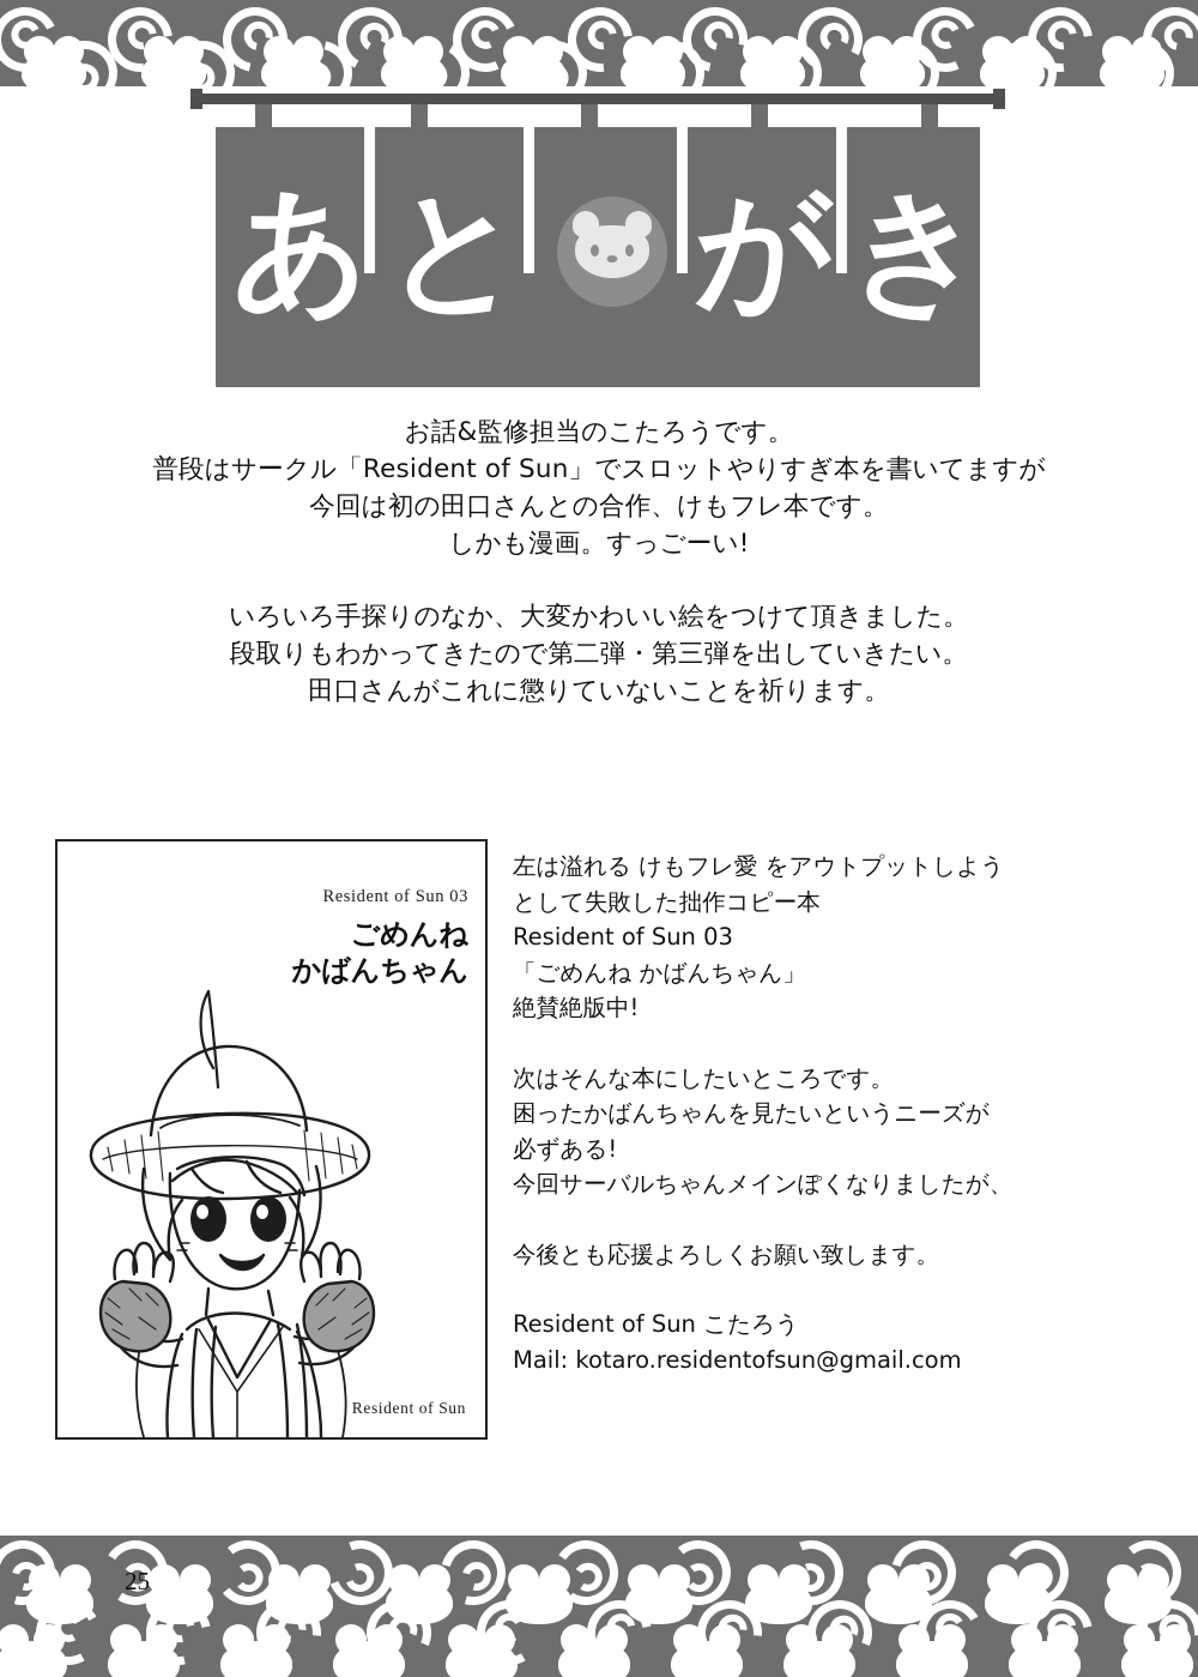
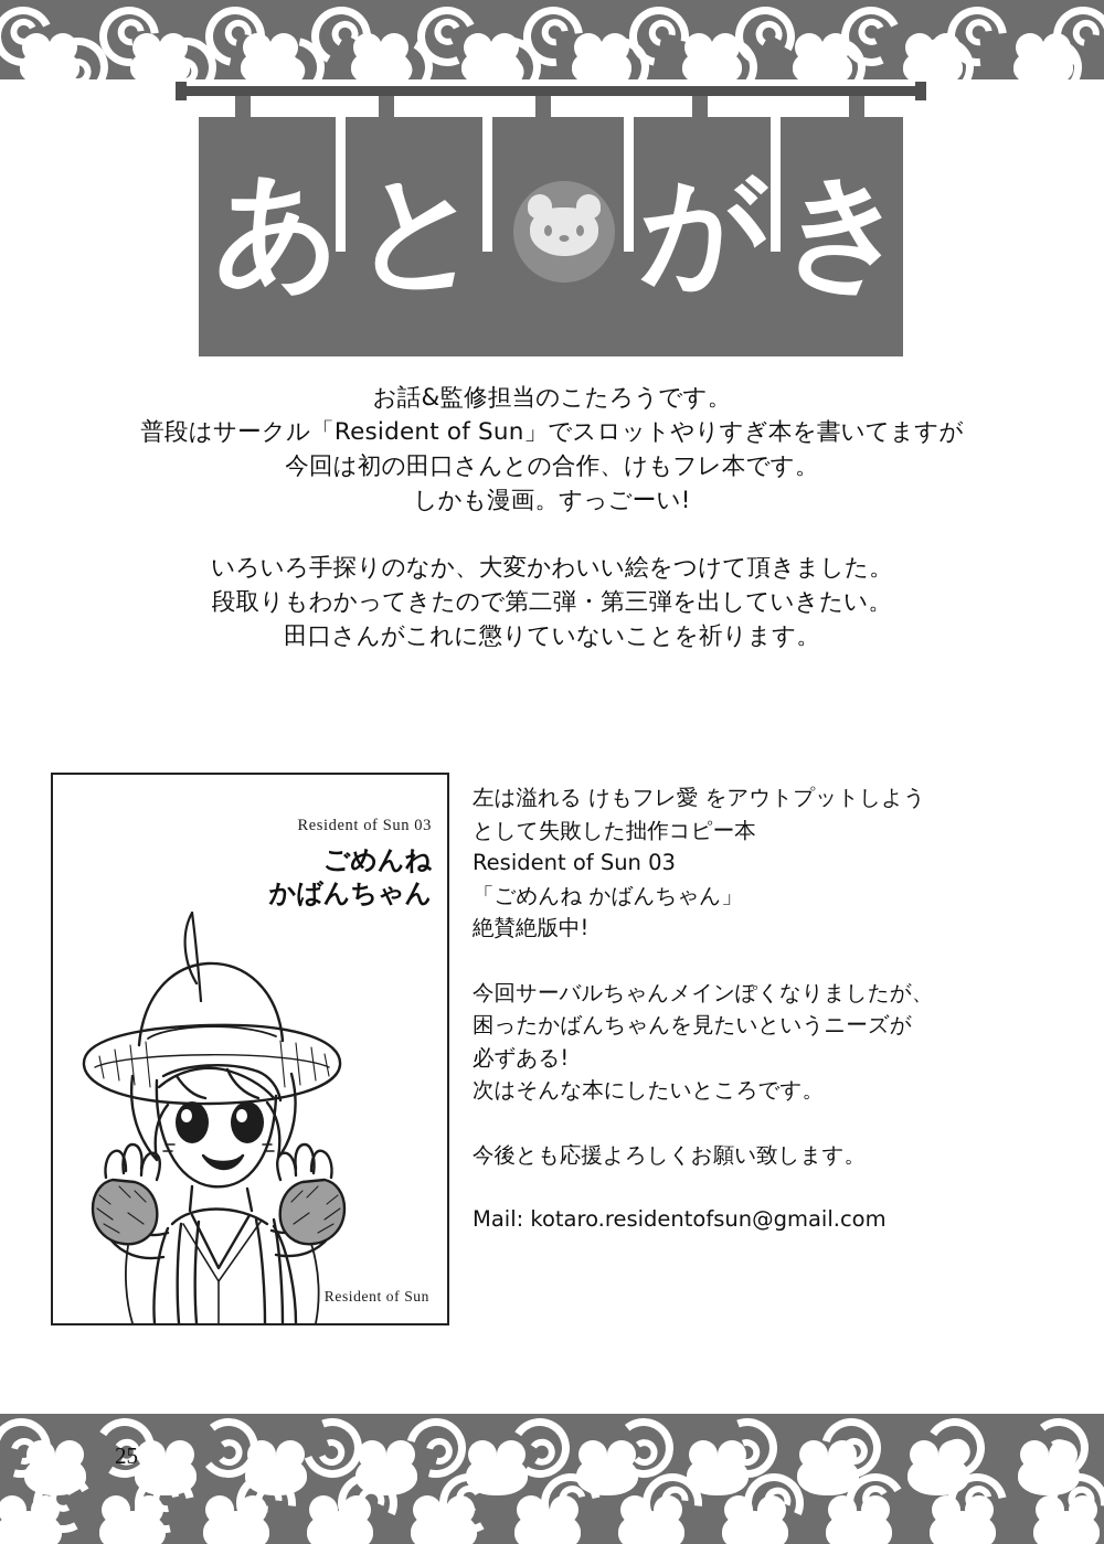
  あ
  と
  が
  き
  お話&監修担当のこたろうです。
  普段はサークル「Resident of Sun」でスロットやりすぎ本を書いてますが
  今回は初の田口さんとの合作、けもフレ本です。
  しかも漫画。すっごーい!
  いろいろ手探りのなか、大変かわいい絵をつけて頂きました。
  段取りもわかってきたので第二弾・第三弾を出していきたい。
  田口さんがこれに懲りていないことを祈ります。
  Resident of Sun 03
  ごめんね
  かばんちゃん
  Resident of Sun
  左は溢れる けもフレ愛 をアウトプットしよう
  として失敗した拙作コピー本
  Resident of Sun 03
  「ごめんね かばんちゃん」
  絶賛絶版中!
- 次はそんな本にしたいところです。
+ 今回サーバルちゃんメインぽくなりましたが、
  困ったかばんちゃんを見たいというニーズが
  必ずある!
- 今回サーバルちゃんメインぽくなりましたが、
+ 次はそんな本にしたいところです。
  今後とも応援よろしくお願い致します。
- Resident of Sun こたろう
  Mail: kotaro.residentofsun@gmail.com
  25
